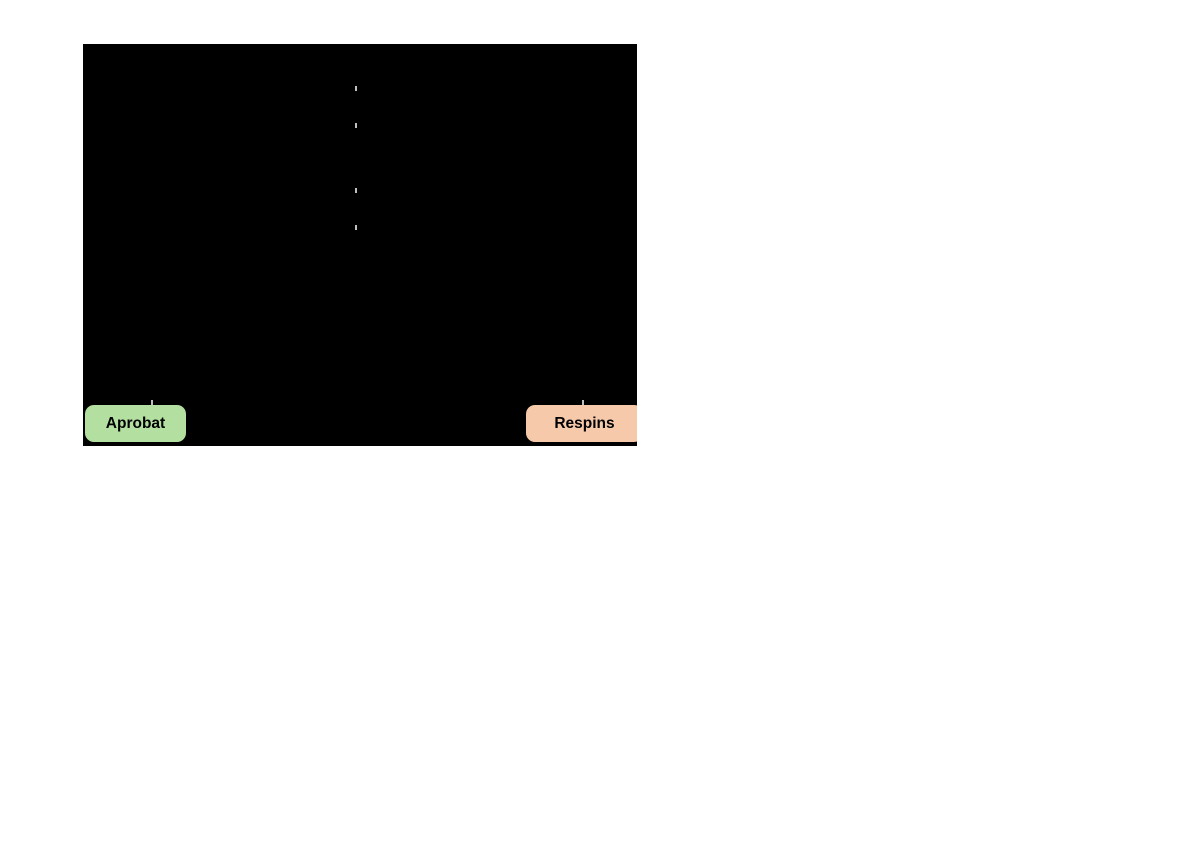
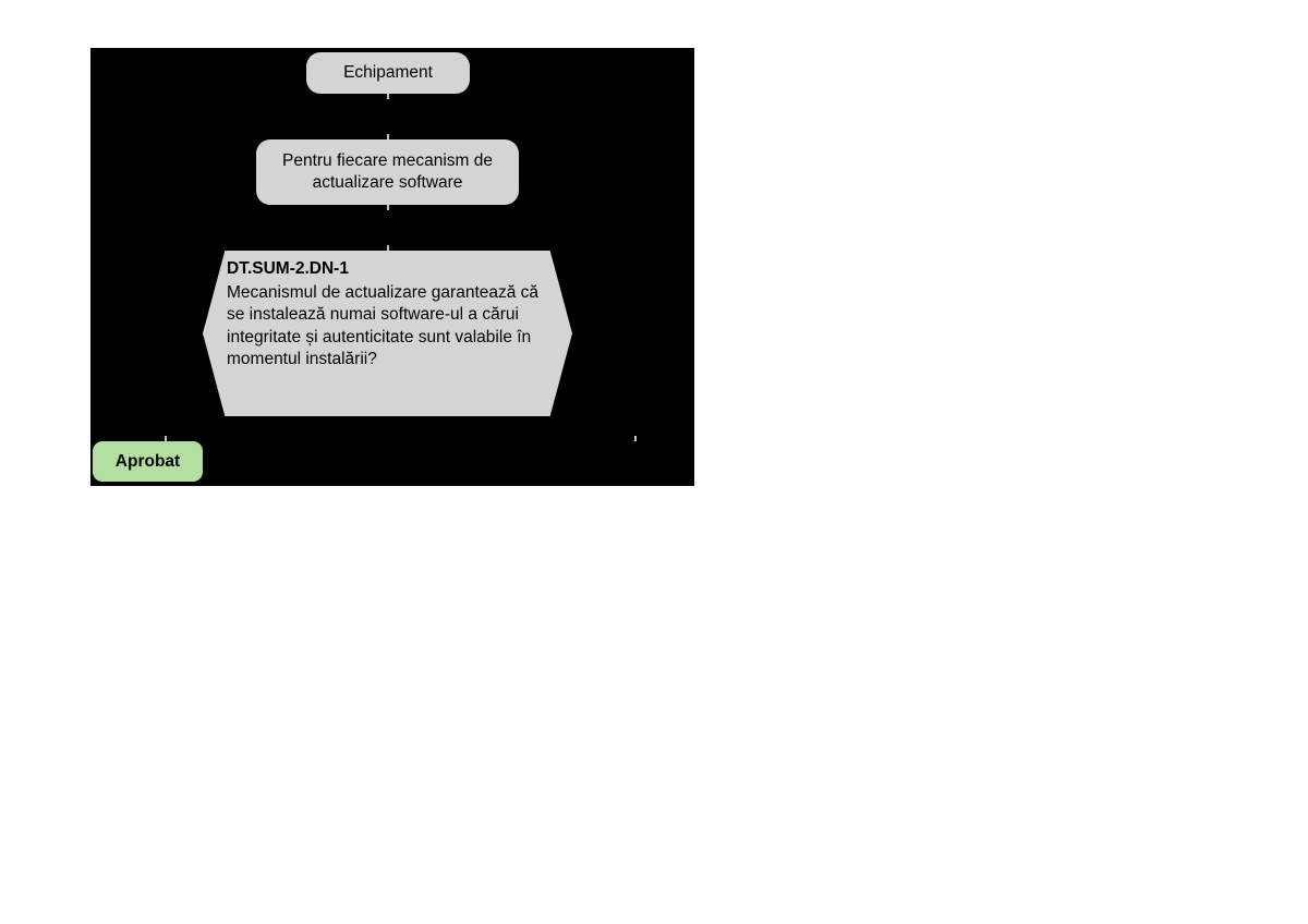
+ Echipament
+ Pentru fiecare mecanism de actualizare software
+ DT.SUM-2.DN-1
+ Mecanismul de actualizare garantează că se instalează numai software-ul a cărui integritate și autenticitate sunt valabile în momentul instalării?
  Aprobat
- Respins
